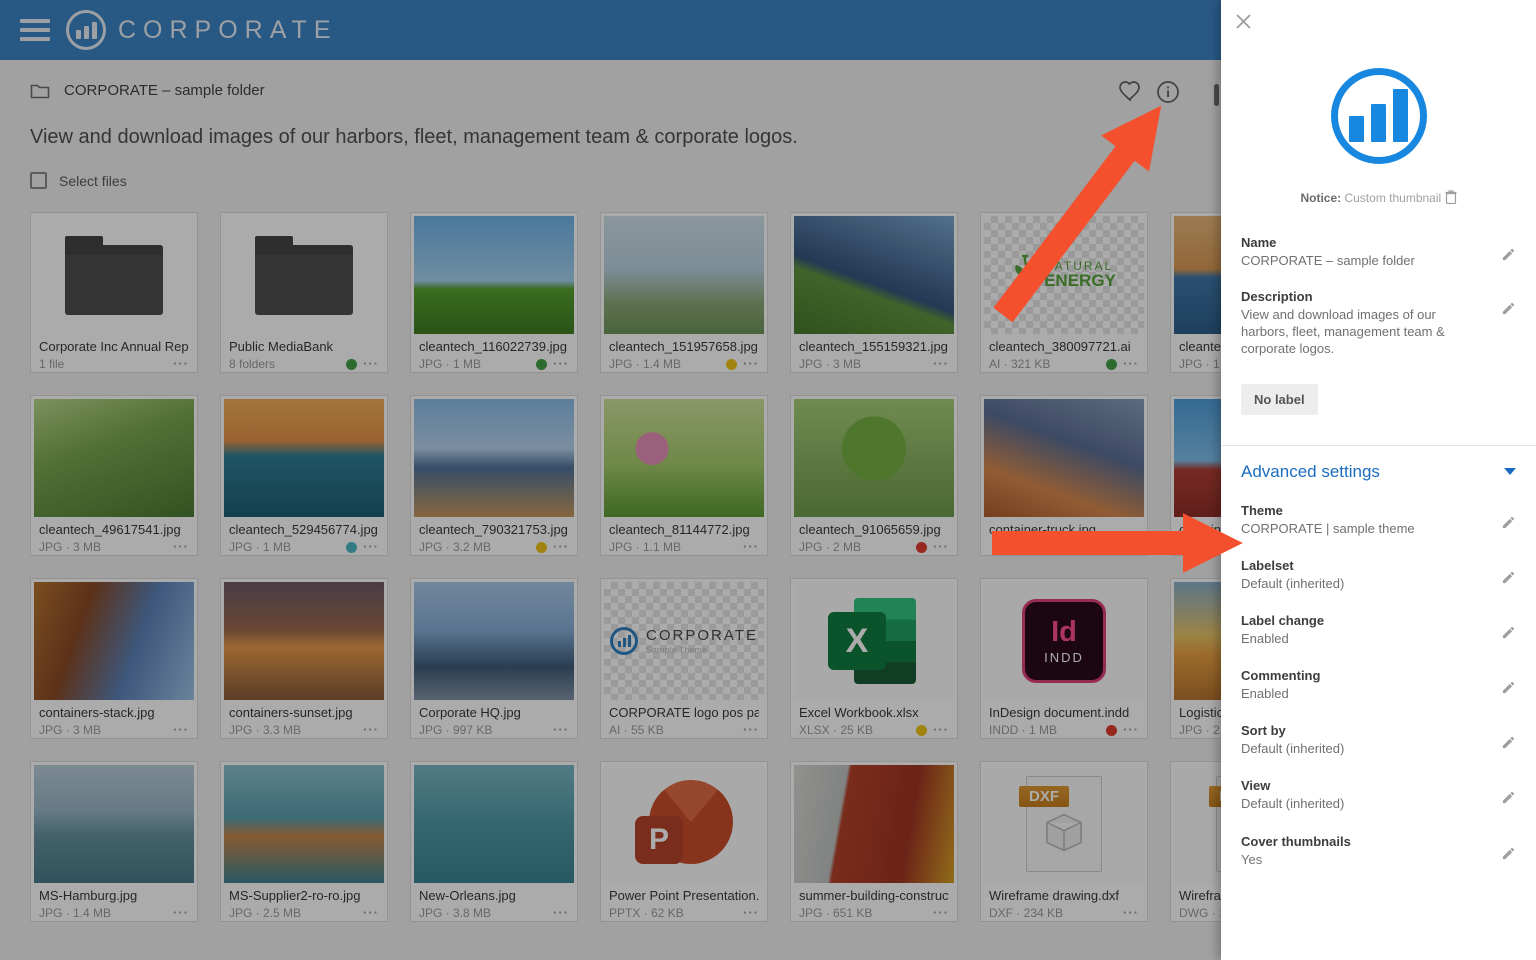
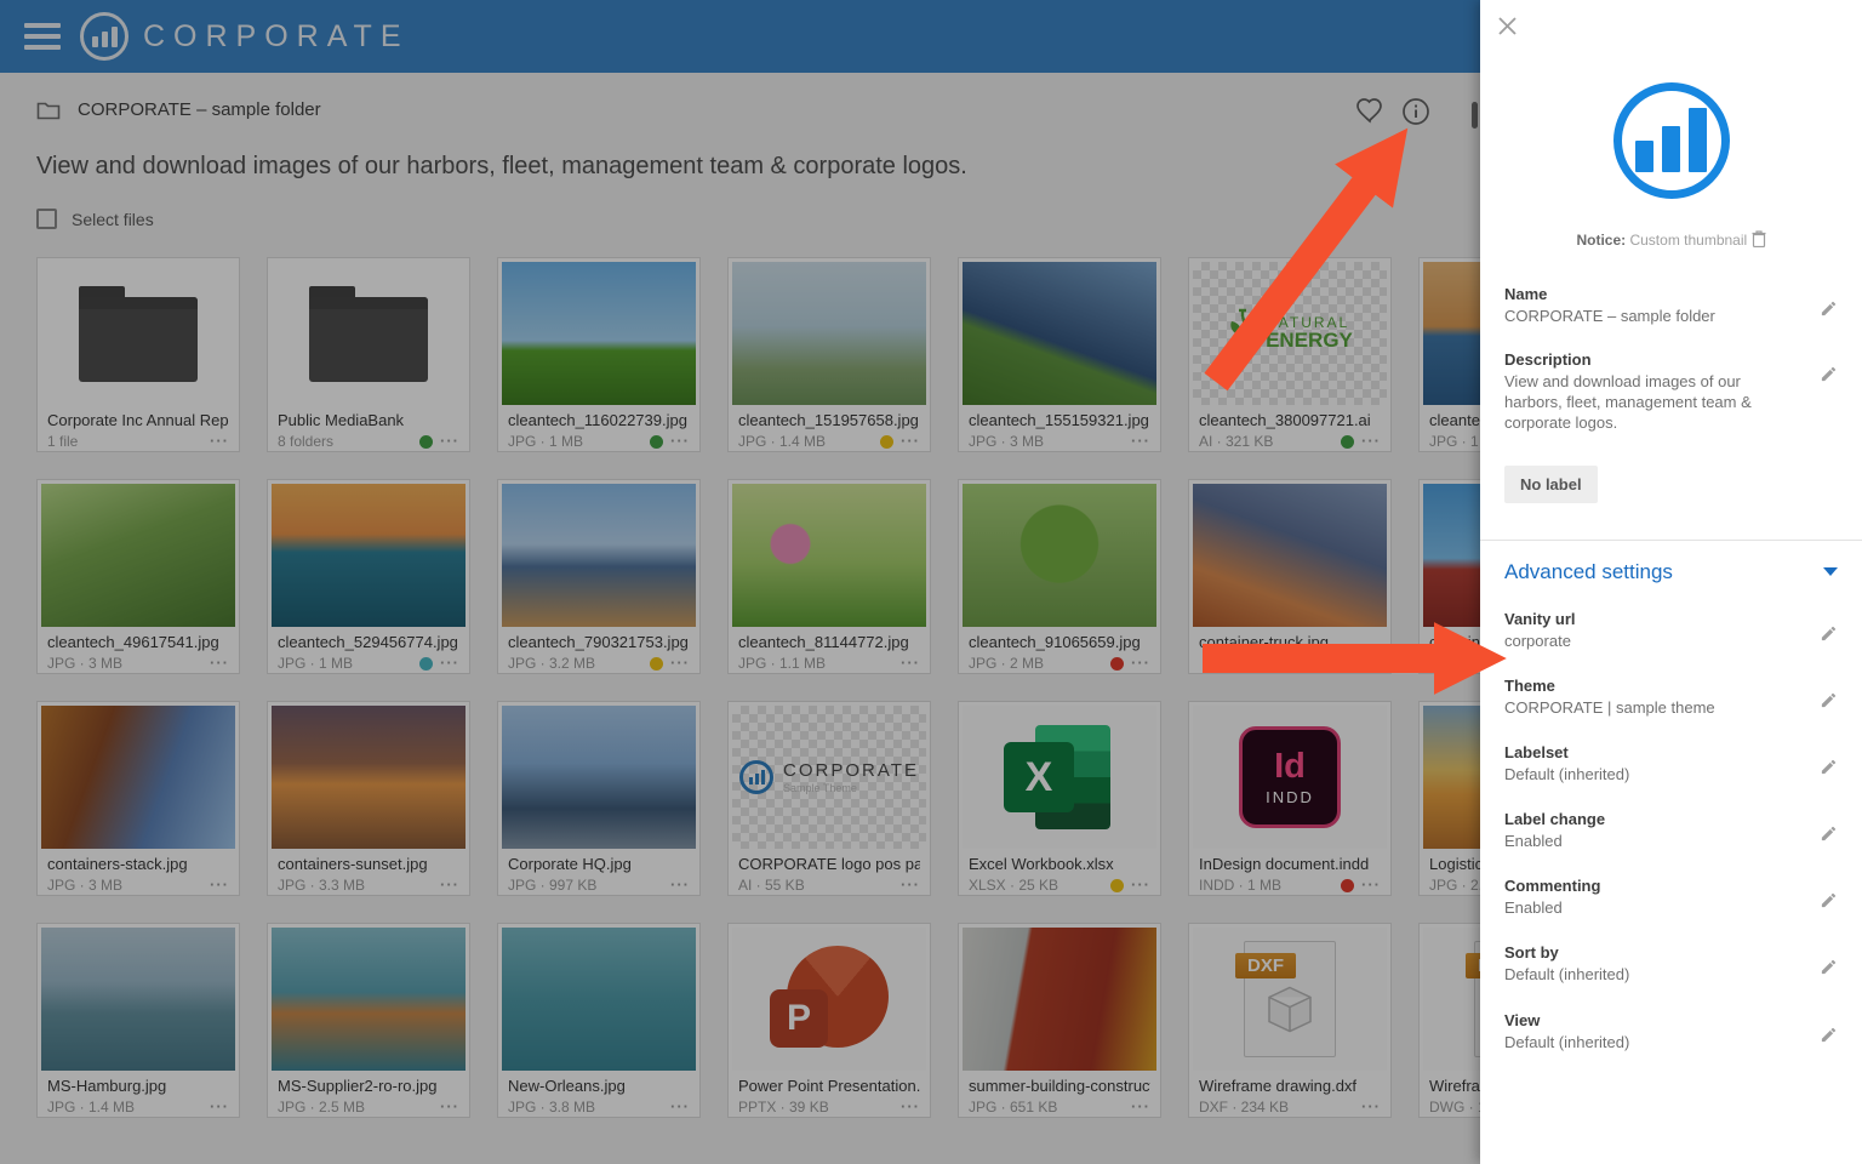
  CORPORATE
  CORPORATE – sample folder
  View and download images of our harbors, fleet, management team & corporate logos.
  Select files
  Corporate Inc Annual Rep
  1 file
  ···
  Public MediaBank
  8 folders
  ···
  cleantech_116022739.jpg
  JPG · 1 MB
  ···
  cleantech_151957658.jpg
  JPG · 1.4 MB
  ···
  cleantech_155159321.jpg
  JPG · 3 MB
  ···
  ATURAL
  ENERGY
  cleantech_380097721.ai
  AI · 321 KB
  ···
  cleante
  JPG · 1
  cleantech_49617541.jpg
  JPG · 3 MB
  ···
  cleantech_529456774.jpg
  JPG · 1 MB
  ···
  cleantech_790321753.jpg
  JPG · 3.2 MB
  ···
  cleantech_81144772.jpg
  JPG · 1.1 MB
  ···
  cleantech_91065659.jpg
  JPG · 2 MB
  ···
  container-truck.jpg
  contain
  containers-stack.jpg
  JPG · 3 MB
  ···
  containers-sunset.jpg
  JPG · 3.3 MB
  ···
  Corporate HQ.jpg
  JPG · 997 KB
  ···
  CORPORATE
  Sample Theme
  CORPORATE logo pos pa
  AI · 55 KB
  ···
  X
  Excel Workbook.xlsx
  XLSX · 25 KB
  ···
  Id
  INDD
  InDesign document.indd
  INDD · 1 MB
  ···
  Logistic
  JPG · 2
  MS-Hamburg.jpg
  JPG · 1.4 MB
  ···
  MS-Supplier2-ro-ro.jpg
  JPG · 2.5 MB
  ···
  New-Orleans.jpg
  JPG · 3.8 MB
  ···
  P
  Power Point Presentation.
- PPTX · 62 KB
+ PPTX · 39 KB
  ···
  summer-building-construc
  JPG · 651 KB
  ···
  DXF
  Wireframe drawing.dxf
  DXF · 234 KB
  ···
  Wirefra
  DWG ·
  Notice: Custom thumbnail
  Name
  CORPORATE – sample folder
  Description
  View and download images of our harbors, fleet, management team & corporate logos.
  No label
  Advanced settings
+ Vanity url
+ corporate
  Theme
  CORPORATE | sample theme
  Labelset
  Default (inherited)
  Label change
  Enabled
  Commenting
  Enabled
  Sort by
  Default (inherited)
  View
  Default (inherited)
- Cover thumbnails
- Yes
